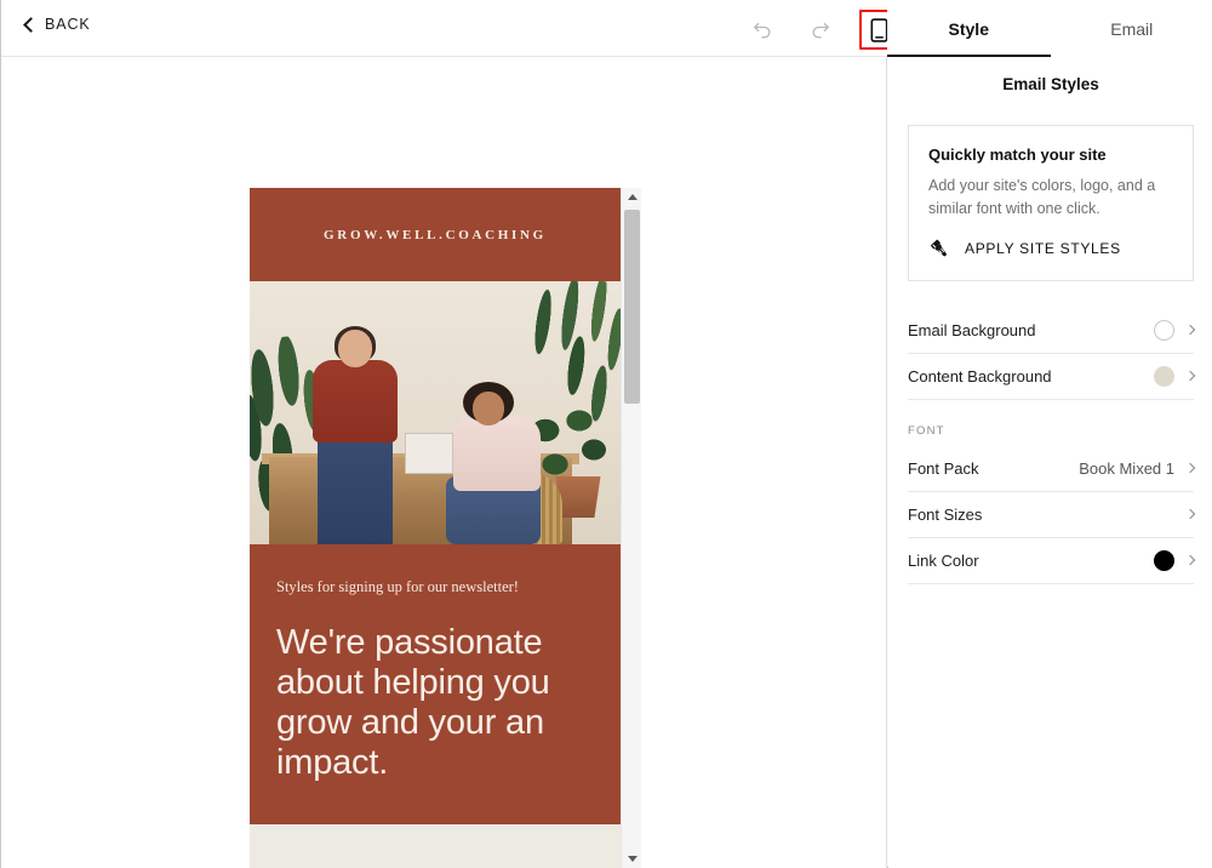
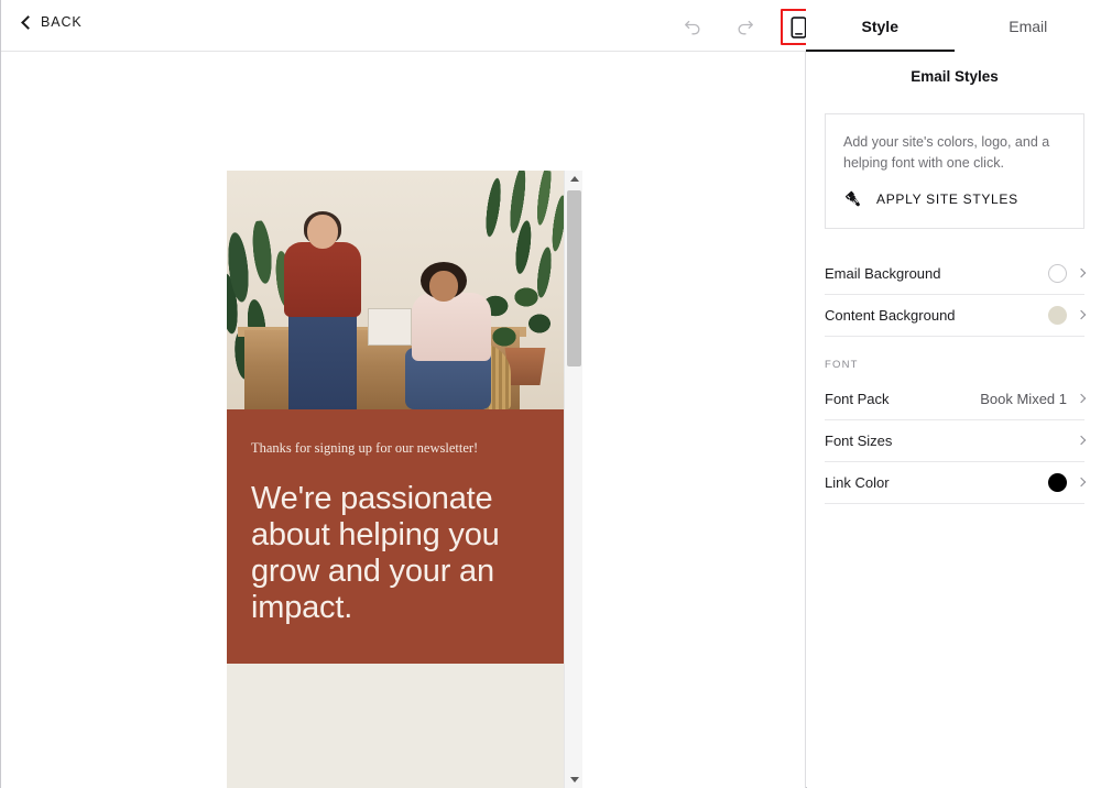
  BACK
  Style
  Email
- GROW.WELL.COACHING
- Styles for signing up for our newsletter!
+ Thanks for signing up for our newsletter!
  We're passionate about helping you grow and your an impact.
  Email Styles
- Quickly match your site
- Add your site's colors, logo, and a similar font with one click.
+ Add your site's colors, logo, and a helping font with one click.
  APPLY SITE STYLES
  Email Background
  Content Background
  FONT
  Font Pack
  Book Mixed 1
  Font Sizes
  Link Color
